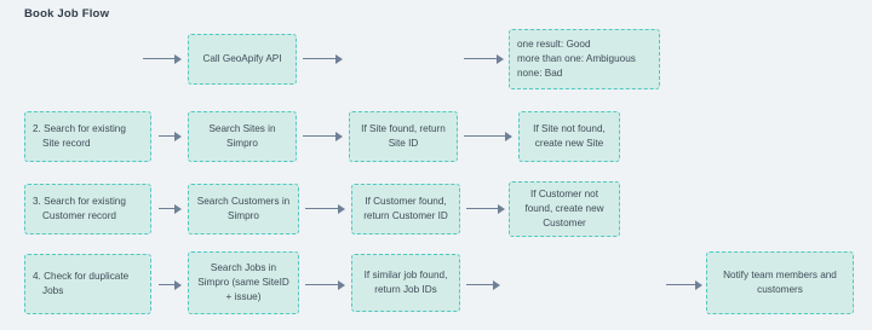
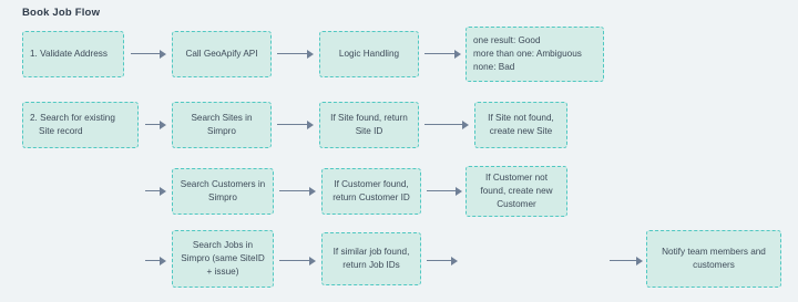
  Book Job Flow
+ 1. Validate Address
  Call GeoApify API
+ Logic Handling
  one result: Good
  more than one: Ambiguous
  none: Bad
  2. Search for existing
  Site record
  Search Sites in
  Simpro
  If Site found, return
  Site ID
  If Site not found,
  create new Site
- 3. Search for existing
- Customer record
  Search Customers in
  Simpro
  If Customer found,
  return Customer ID
  If Customer not
  found, create new
  Customer
- 4. Check for duplicate
- Jobs
  Search Jobs in
  Simpro (same SiteID
  + issue)
  If similar job found,
  return Job IDs
  Notify team members and
  customers
